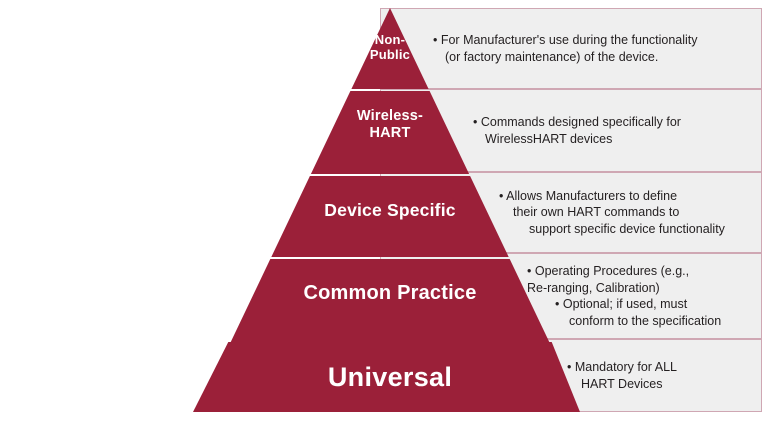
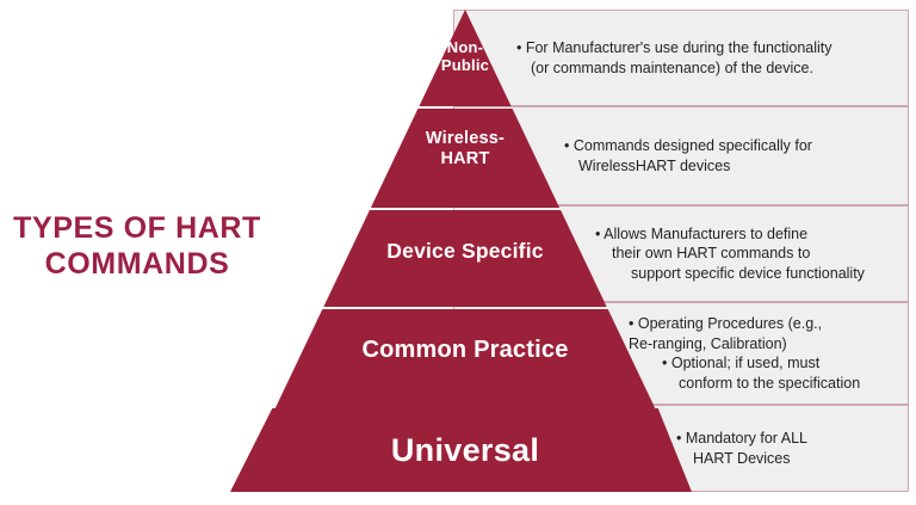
+ TYPES OF HART
+ COMMANDS
  • For Manufacturer's use during the functionality
- (or factory maintenance) of the device.
+ (or commands maintenance) of the device.
  • Commands designed specifically for
  WirelessHART devices
  • Allows Manufacturers to define
  their own HART commands to
  support specific device functionality
  • Operating Procedures (e.g.,
  Re-ranging, Calibration)
  • Optional; if used, must
  conform to the specification
  • Mandatory for ALL
  HART Devices
  Non-
  Public
  Wireless-
  HART
  Device Specific
  Common Practice
  Universal
